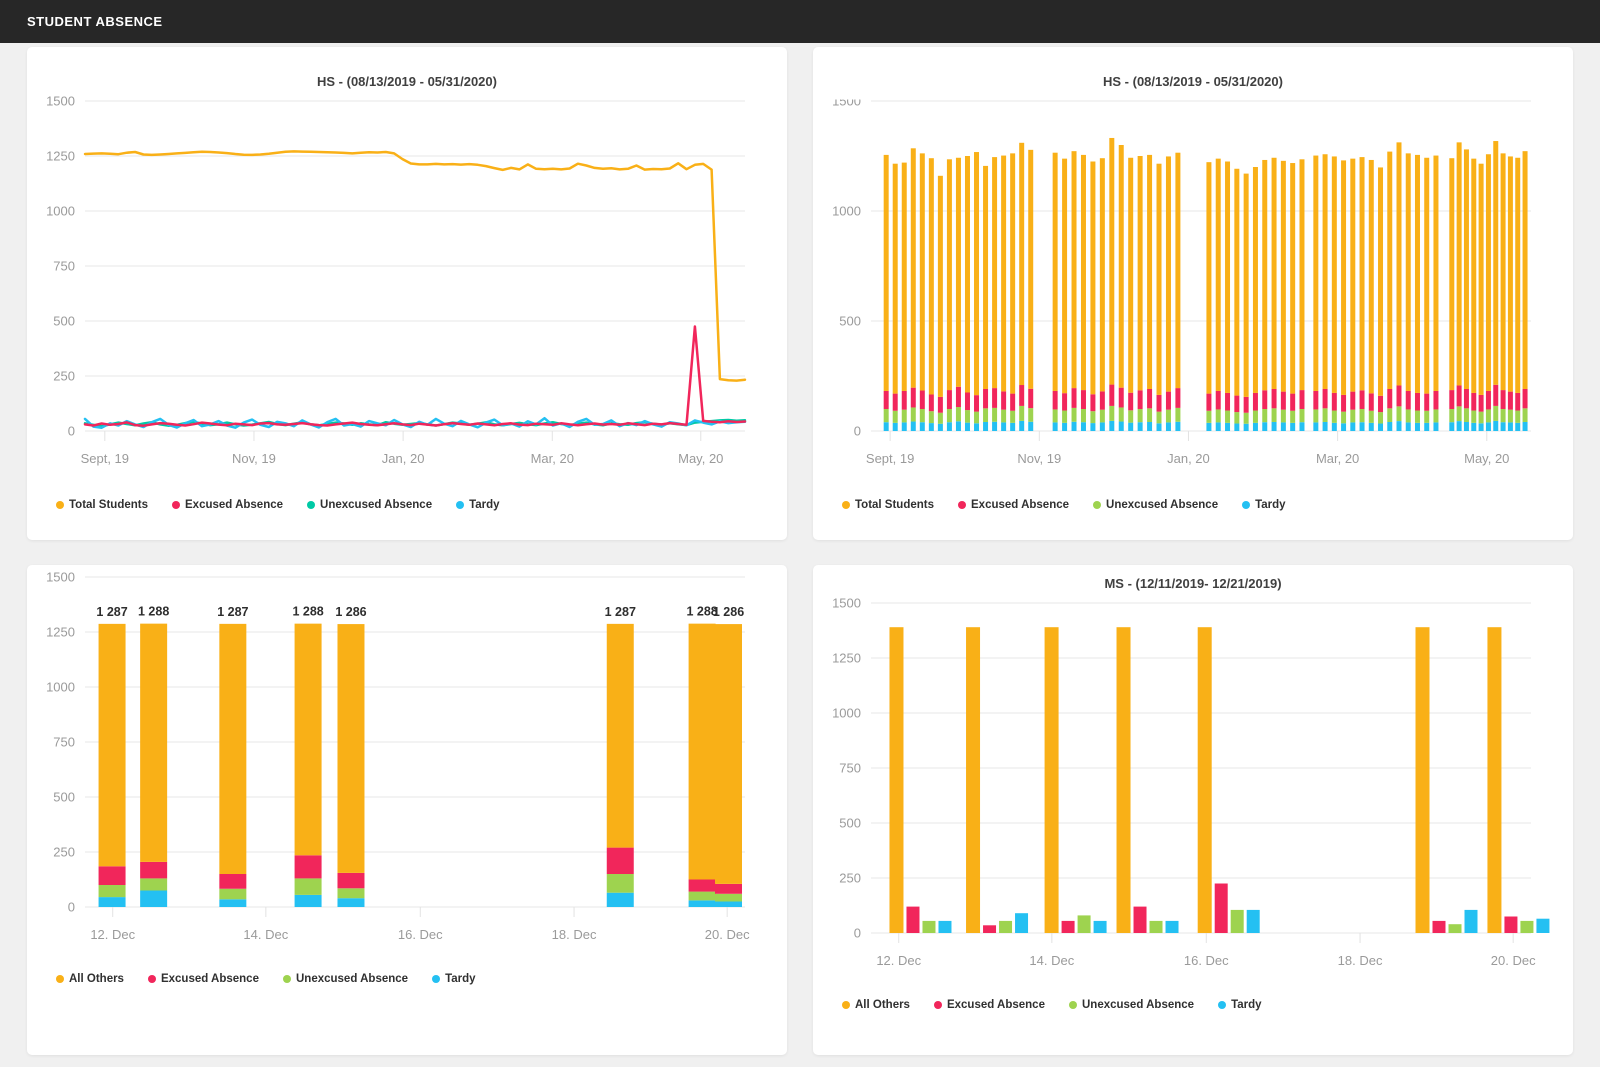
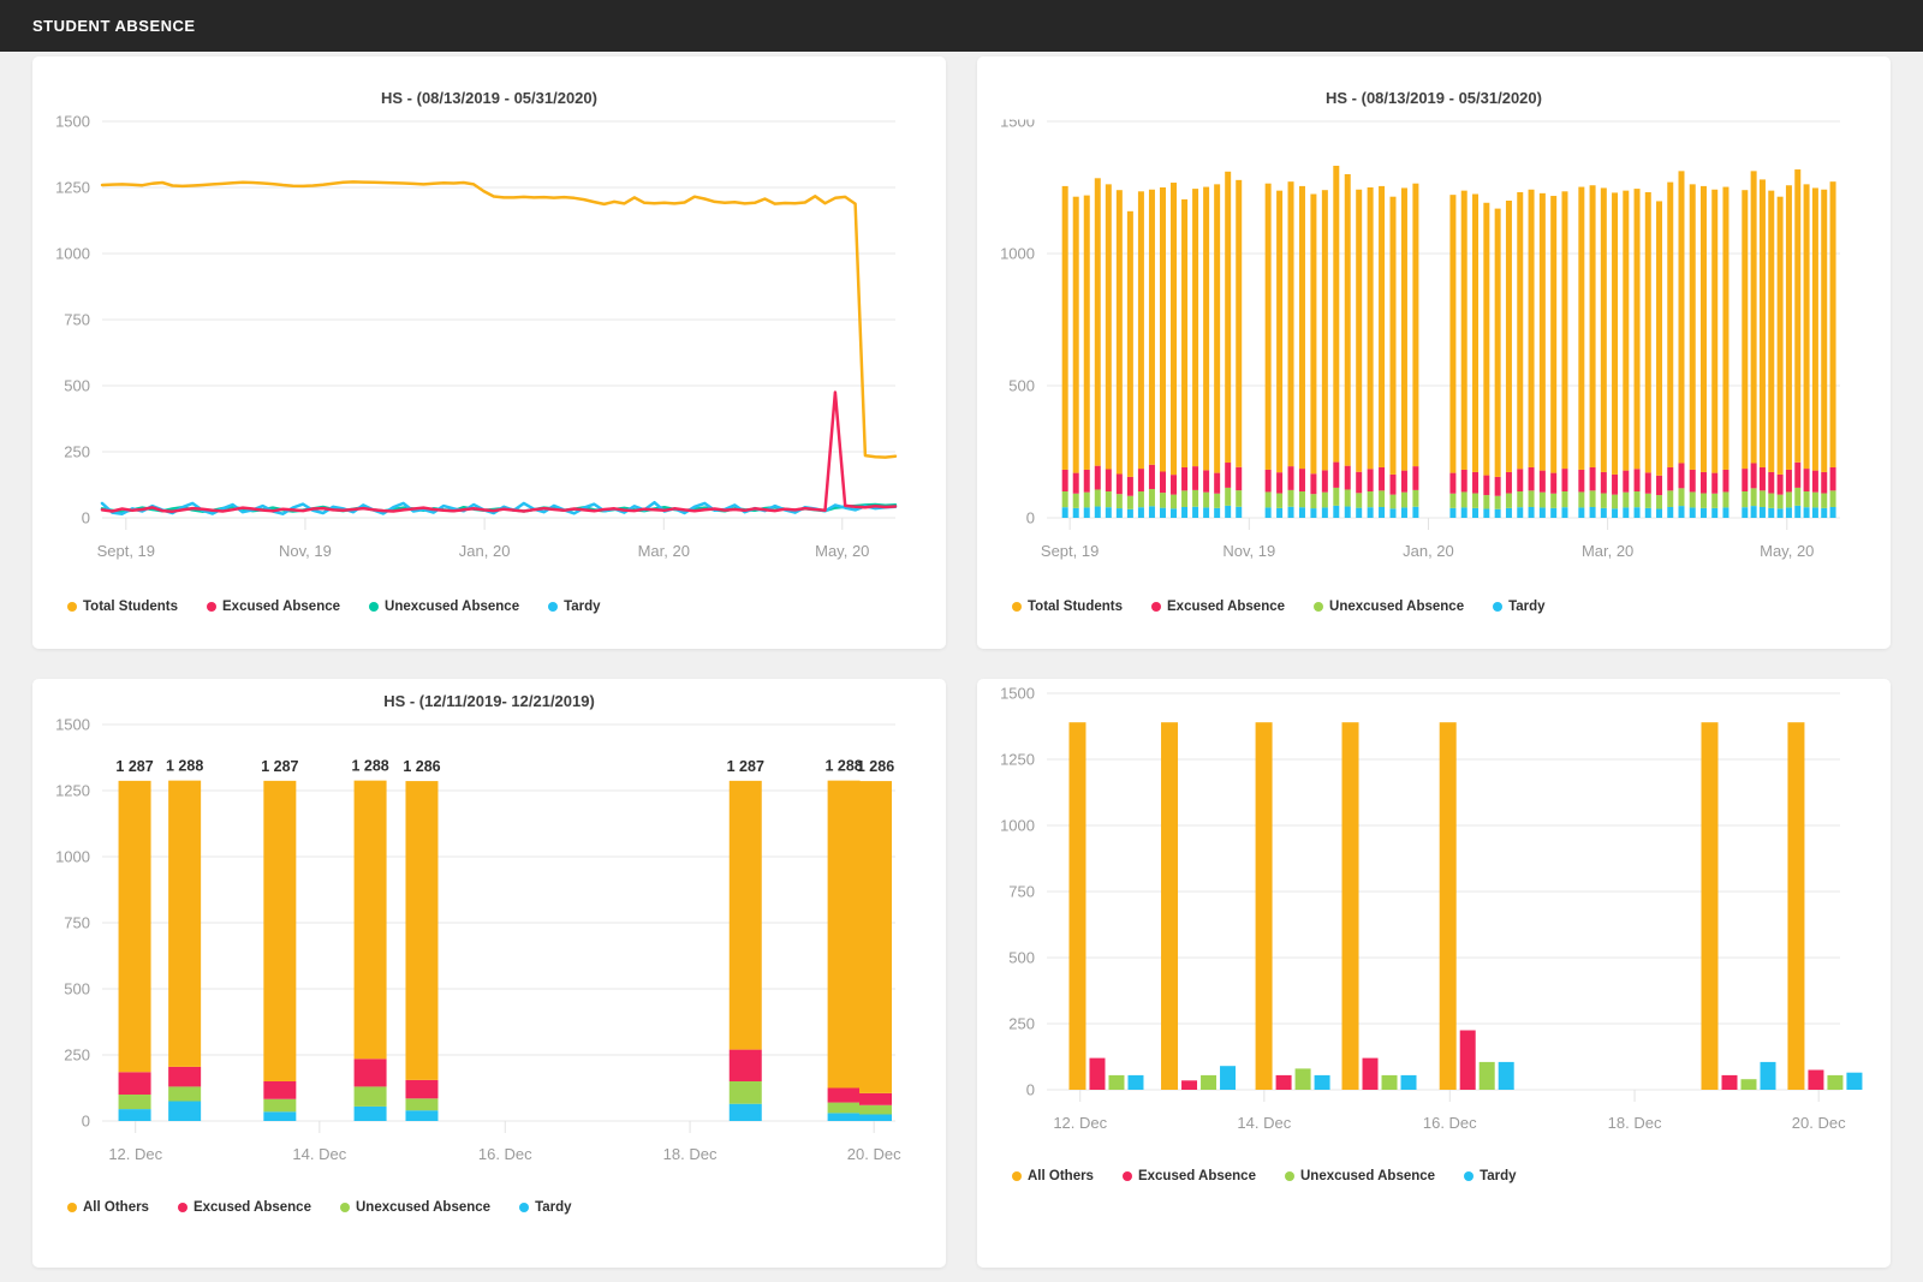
  STUDENT ABSENCE
  HS - (08/13/2019 - 05/31/2020)
  0
  250
  500
  750
  1000
  1250
  1500
  Sept, 19
  Nov, 19
  Jan, 20
  Mar, 20
  May, 20
  Total Students
  Excused Absence
  Unexcused Absence
  Tardy
  HS - (08/13/2019 - 05/31/2020)
  0
  500
  1000
  1500
  Sept, 19
  Nov, 19
  Jan, 20
  Mar, 20
  May, 20
  Total Students
  Excused Absence
  Unexcused Absence
  Tardy
+ HS - (12/11/2019- 12/21/2019)
  0
  250
  500
  750
  1000
  1250
  1500
  12. Dec
  14. Dec
  16. Dec
  18. Dec
  20. Dec
  1 287
  1 288
  1 287
  1 288
  1 286
  1 287
  1 288
  1 286
  All Others
  Excused Absence
  Unexcused Absence
  Tardy
- MS - (12/11/2019- 12/21/2019)
  0
  250
  500
  750
  1000
  1250
  1500
  12. Dec
  14. Dec
  16. Dec
  18. Dec
  20. Dec
  All Others
  Excused Absence
  Unexcused Absence
  Tardy
